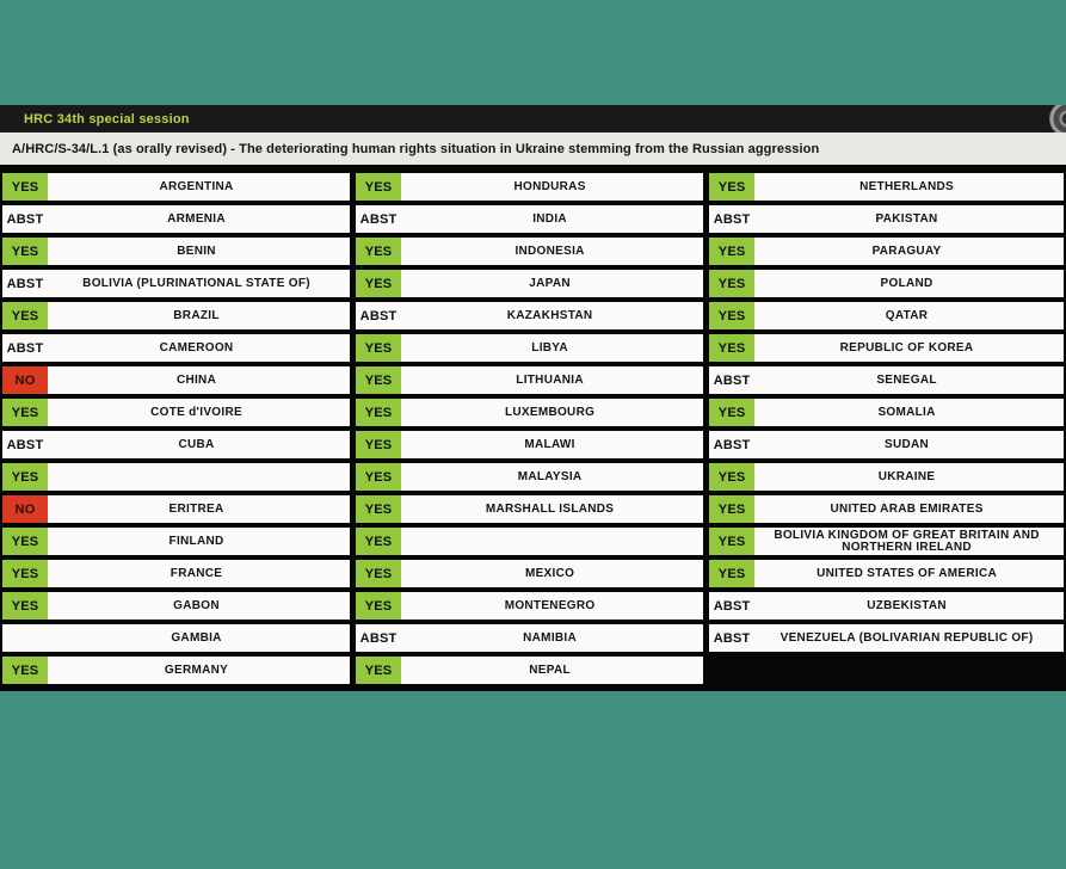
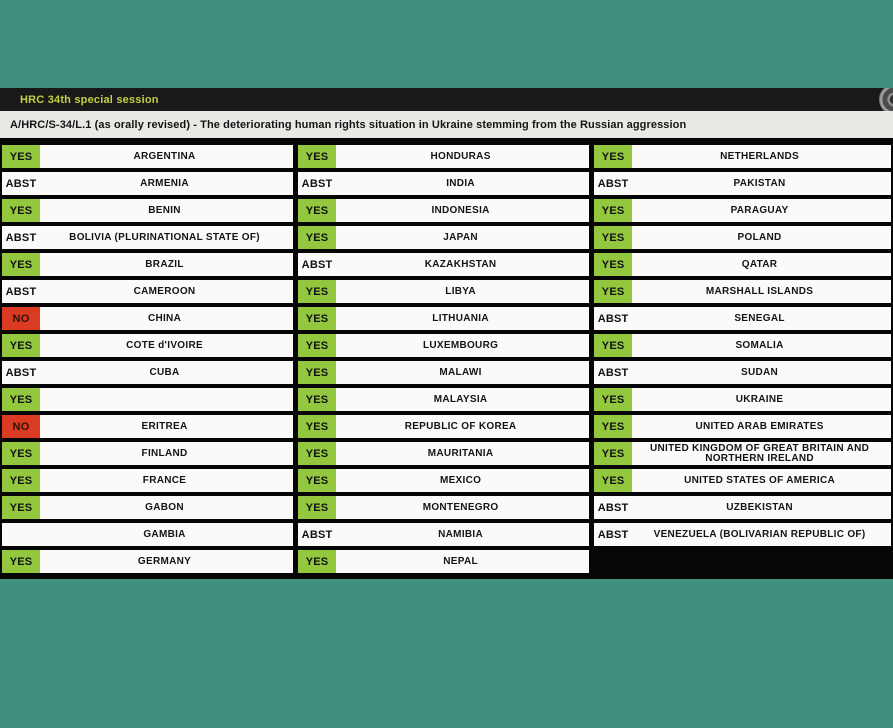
  HRC 34th special session
  A/HRC/S-34/L.1 (as orally revised) - The deteriorating human rights situation in Ukraine stemming from the Russian aggression
  YES
  ARGENTINA
  ABST
  ARMENIA
  YES
  BENIN
  ABST
  BOLIVIA (PLURINATIONAL STATE OF)
  YES
  BRAZIL
  ABST
  CAMEROON
  NO
  CHINA
  YES
  COTE d'IVOIRE
  ABST
  CUBA
  YES
  NO
  ERITREA
  YES
  FINLAND
  YES
  FRANCE
  YES
  GABON
  GAMBIA
  YES
  GERMANY
  YES
  HONDURAS
  ABST
  INDIA
  YES
  INDONESIA
  YES
  JAPAN
  ABST
  KAZAKHSTAN
  YES
  LIBYA
  YES
  LITHUANIA
  YES
  LUXEMBOURG
  YES
  MALAWI
  YES
  MALAYSIA
  YES
- MARSHALL ISLANDS
+ REPUBLIC OF KOREA
  YES
+ MAURITANIA
  YES
  MEXICO
  YES
  MONTENEGRO
  ABST
  NAMIBIA
  YES
  NEPAL
  YES
  NETHERLANDS
  ABST
  PAKISTAN
  YES
  PARAGUAY
  YES
  POLAND
  YES
  QATAR
  YES
- REPUBLIC OF KOREA
+ MARSHALL ISLANDS
  ABST
  SENEGAL
  YES
  SOMALIA
  ABST
  SUDAN
  YES
  UKRAINE
  YES
  UNITED ARAB EMIRATES
  YES
- BOLIVIA KINGDOM OF GREAT BRITAIN AND NORTHERN IRELAND
+ UNITED KINGDOM OF GREAT BRITAIN AND NORTHERN IRELAND
  YES
  UNITED STATES OF AMERICA
  ABST
  UZBEKISTAN
  ABST
  VENEZUELA (BOLIVARIAN REPUBLIC OF)
